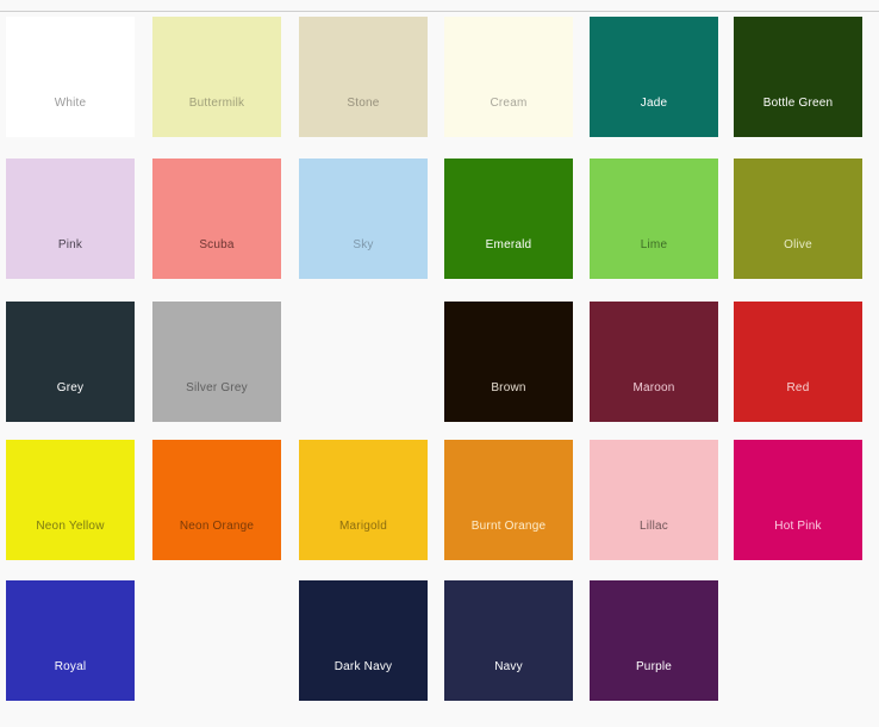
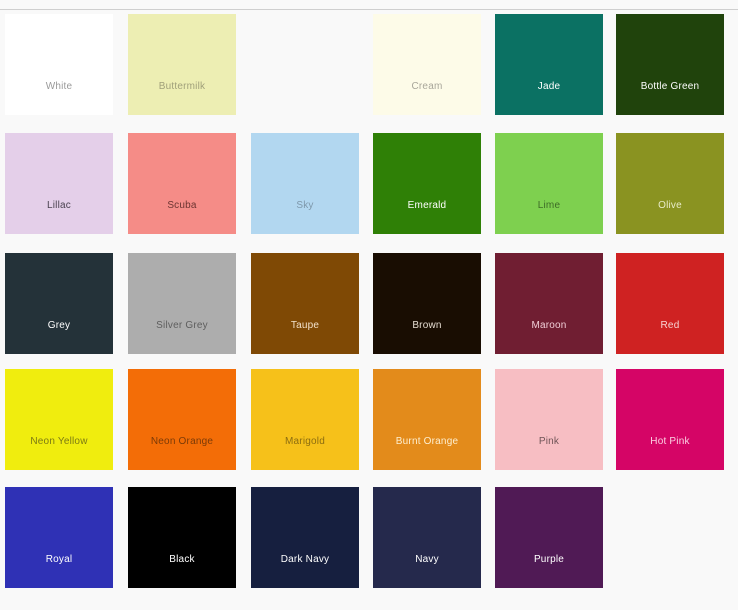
  White
  Buttermilk
- Stone
  Cream
  Jade
  Bottle Green
- Pink
+ Lillac
  Scuba
  Sky
  Emerald
  Lime
  Olive
  Grey
  Silver Grey
+ Taupe
  Brown
  Maroon
  Red
  Neon Yellow
  Neon Orange
  Marigold
  Burnt Orange
- Lillac
+ Pink
  Hot Pink
  Royal
+ Black
  Dark Navy
  Navy
  Purple
